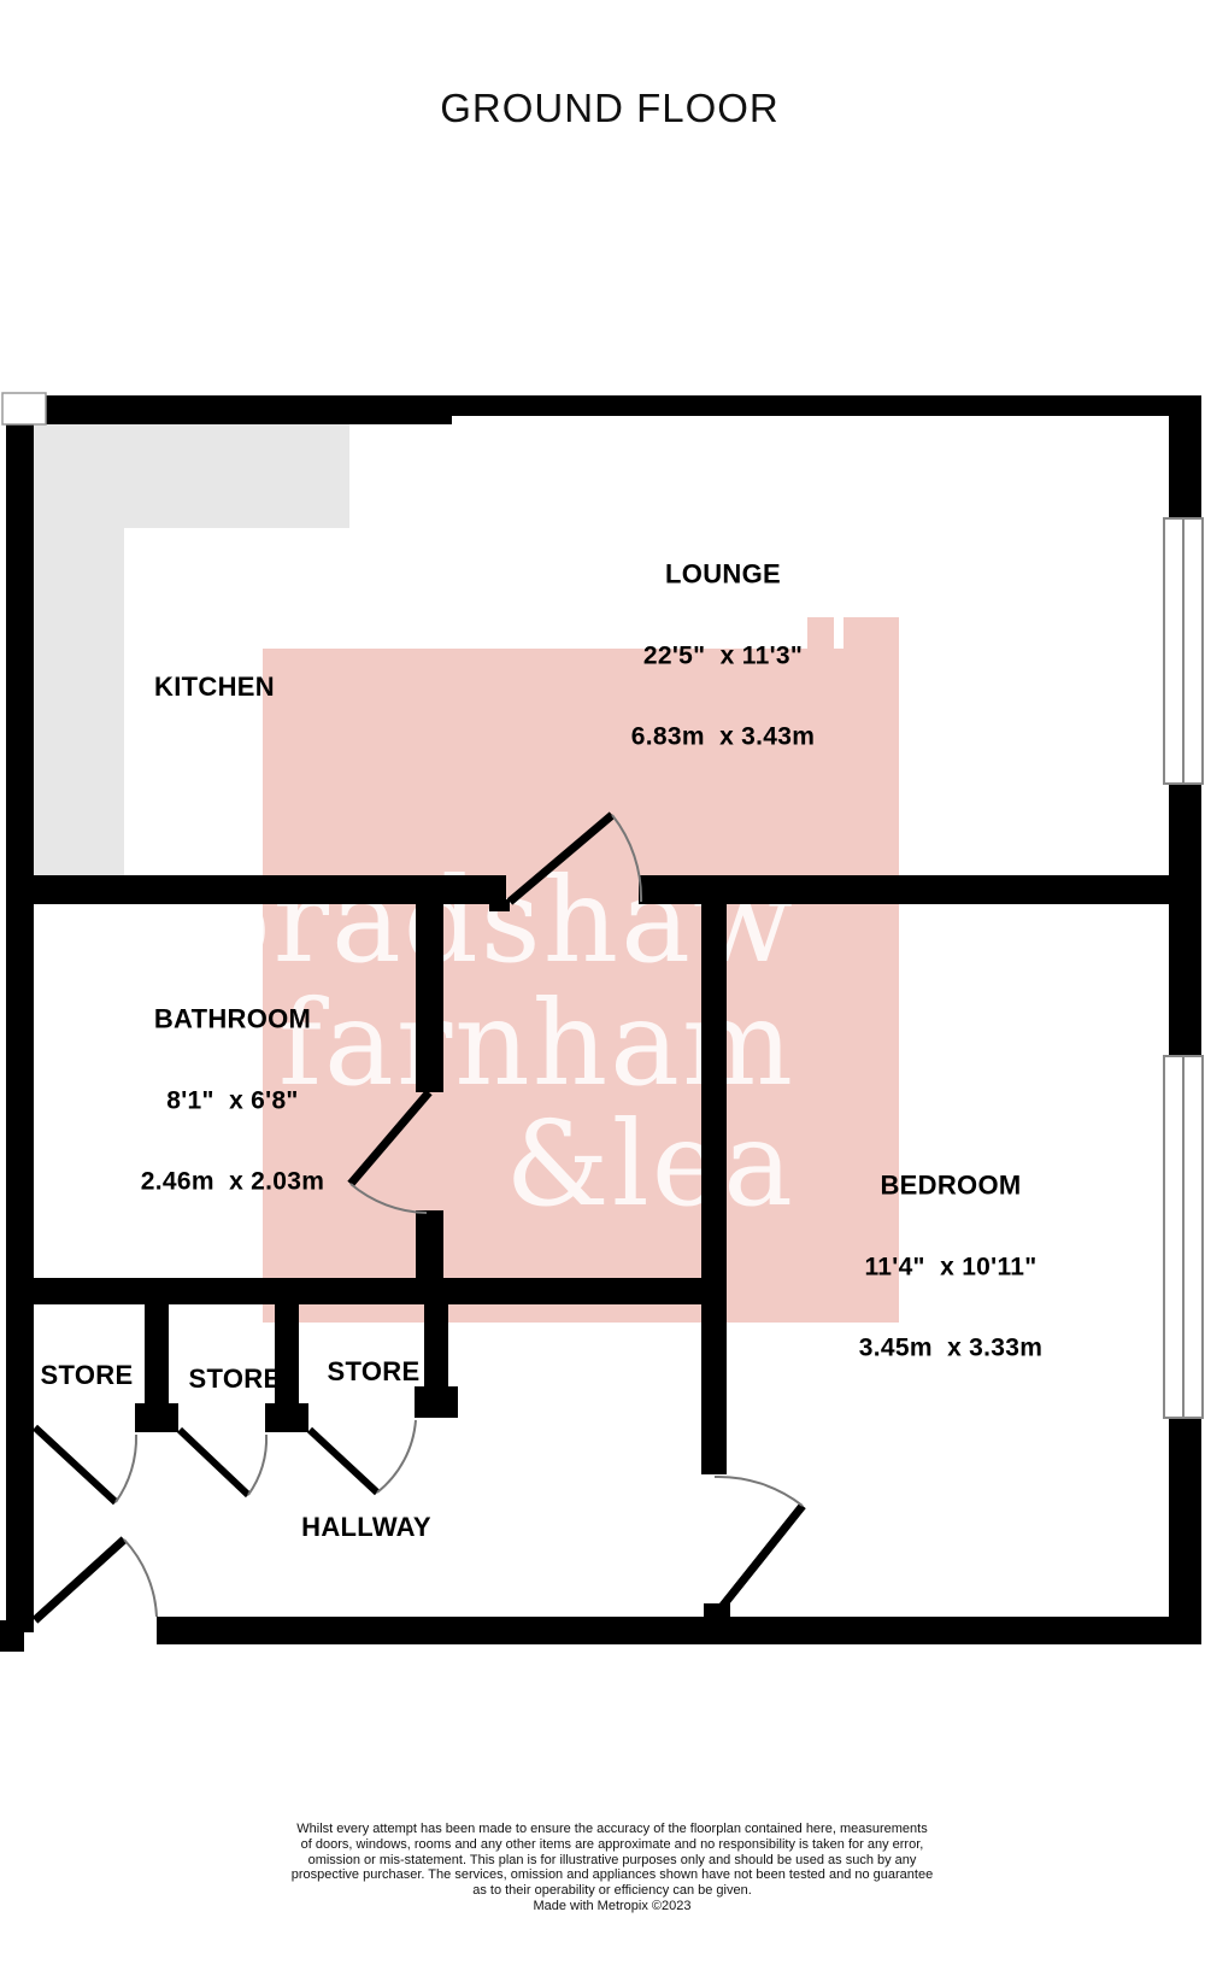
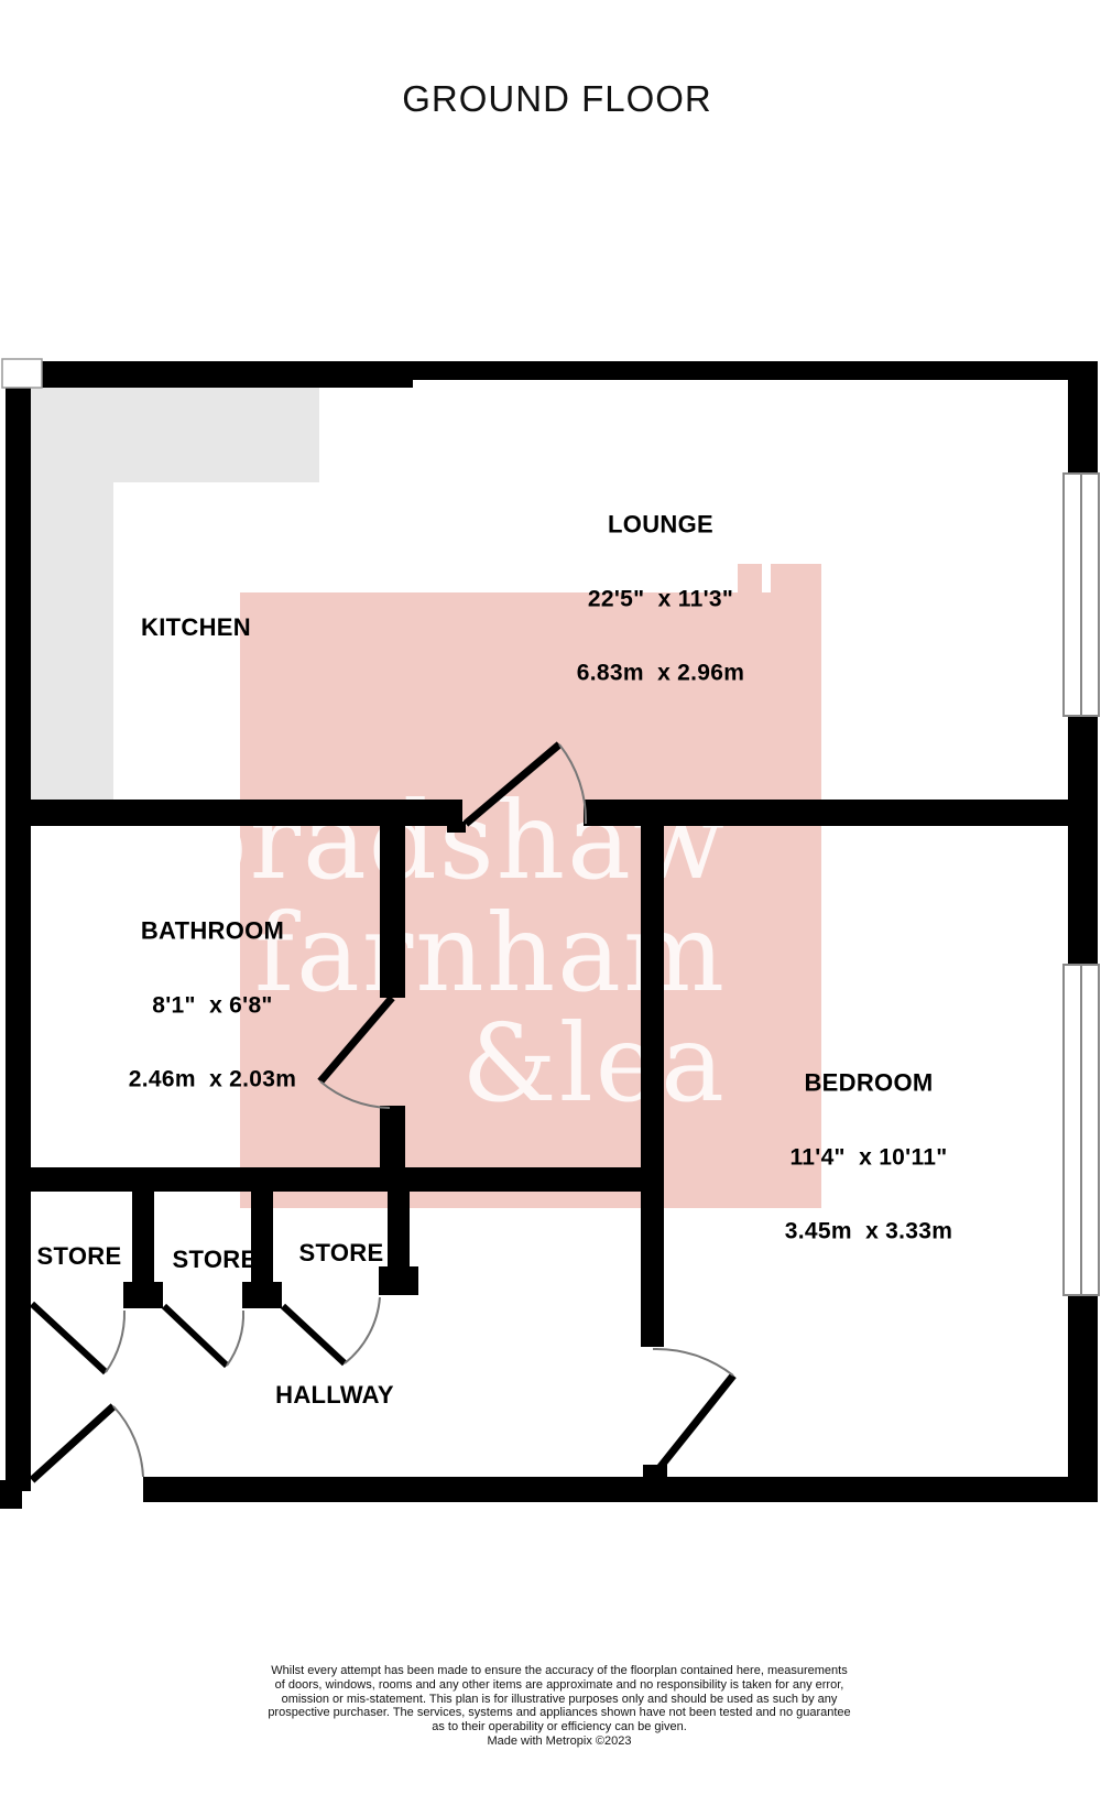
  brashaw
  fanham
  &lea
  GROUND FLOOR
  KITCHEN
  LOUNGE
  22'5" x 11'3"
- 6.83m x 3.43m
+ 6.83m x 2.96m
  BATHROOM
  8'1" x 6'8"
  2.46m x 2.03m
  BEDROOM
  11'4" x 10'11"
  3.45m x 3.33m
  STORE
  STORE
  STORE
  HALLWAY
  Whilst every attempt has been made to ensure the accuracy of the floorplan contained here, measurements
  of doors, windows, rooms and any other items are approximate and no responsibility is taken for any error,
  omission or mis-statement. This plan is for illustrative purposes only and should be used as such by any
- prospective purchaser. The services, omission and appliances shown have not been tested and no guarantee
+ prospective purchaser. The services, systems and appliances shown have not been tested and no guarantee
  as to their operability or efficiency can be given.
  Made with Metropix ©2023
